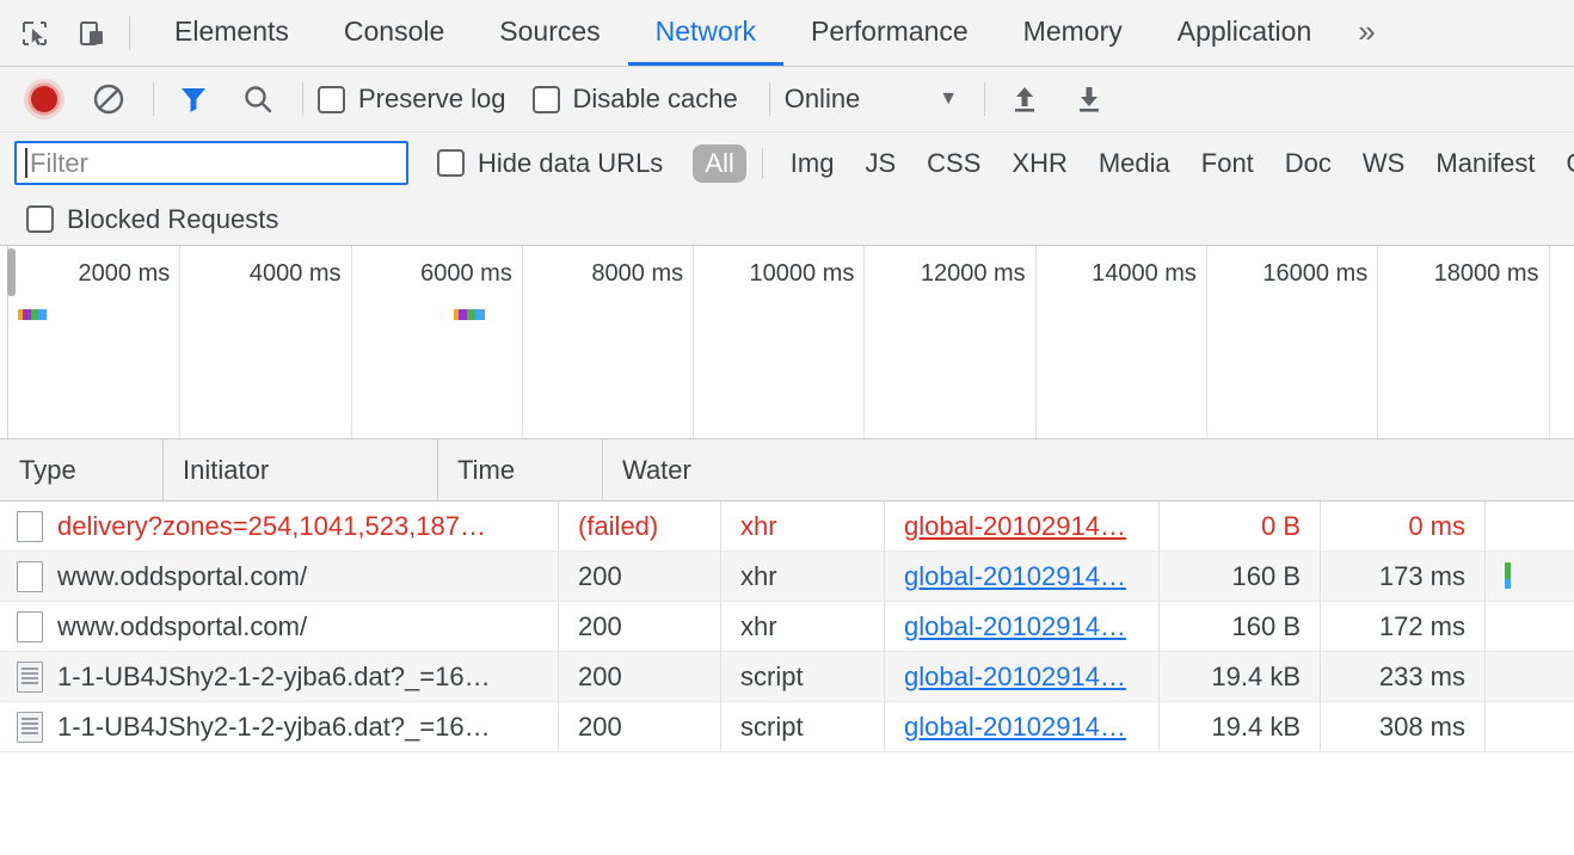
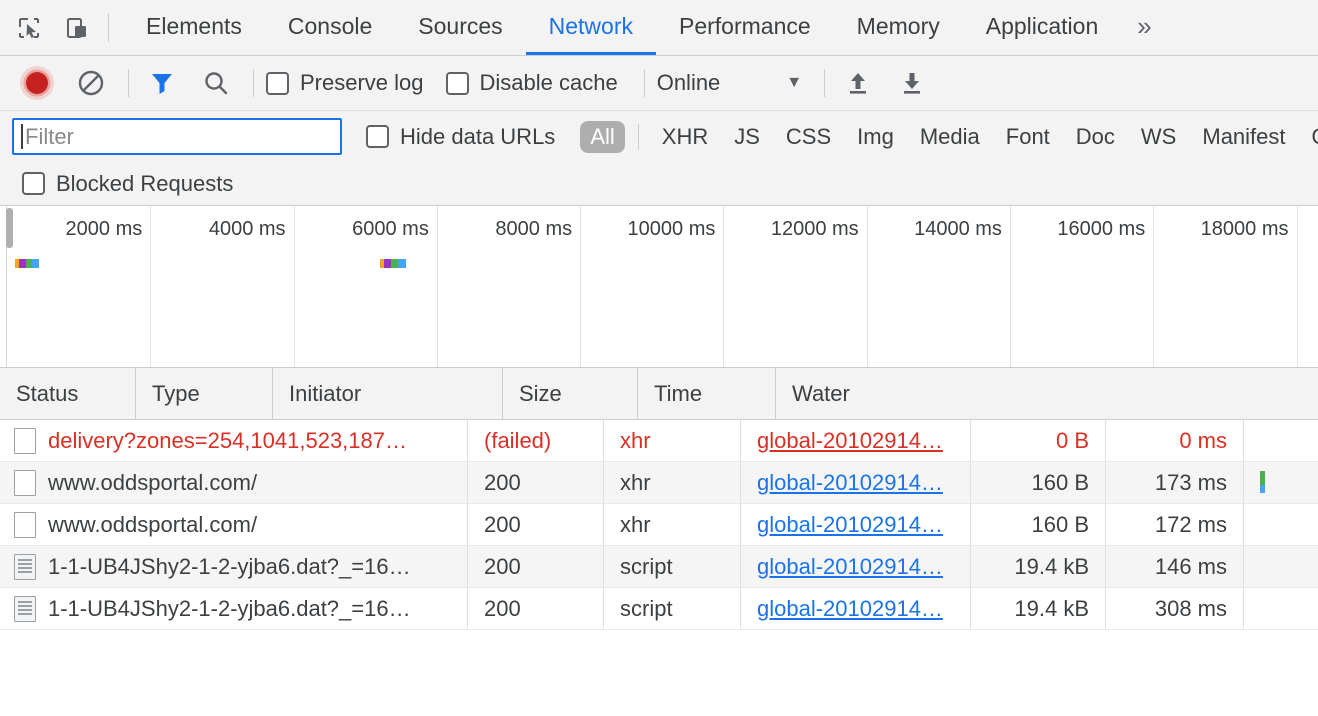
  Elements
  Console
  Sources
  Network
  Performance
  Memory
  Application
  »
  Preserve log
  Disable cache
  Online
  ▼
  Filter
  Hide data URLs
  All
- Img
+ XHR
  JS
  CSS
- XHR
+ Img
  Media
  Font
  Doc
  WS
  Manifest
  Blocked Requests
  2000 ms
  4000 ms
  6000 ms
  8000 ms
  10000 ms
  12000 ms
  14000 ms
  16000 ms
  18000 ms
+ Status
  Type
  Initiator
+ Size
  Time
  Water
  delivery?zones=254,1041,523,187…
  (failed)
  xhr
  global-20102914…
  0 B
  0 ms
  www.oddsportal.com/
  200
  xhr
  global-20102914…
  160 B
  173 ms
  www.oddsportal.com/
  200
  xhr
  global-20102914…
  160 B
  172 ms
  1-1-UB4JShy2-1-2-yjba6.dat?_=16…
  200
  script
  global-20102914…
  19.4 kB
- 233 ms
+ 146 ms
  1-1-UB4JShy2-1-2-yjba6.dat?_=16…
  200
  script
  global-20102914…
  19.4 kB
  308 ms
